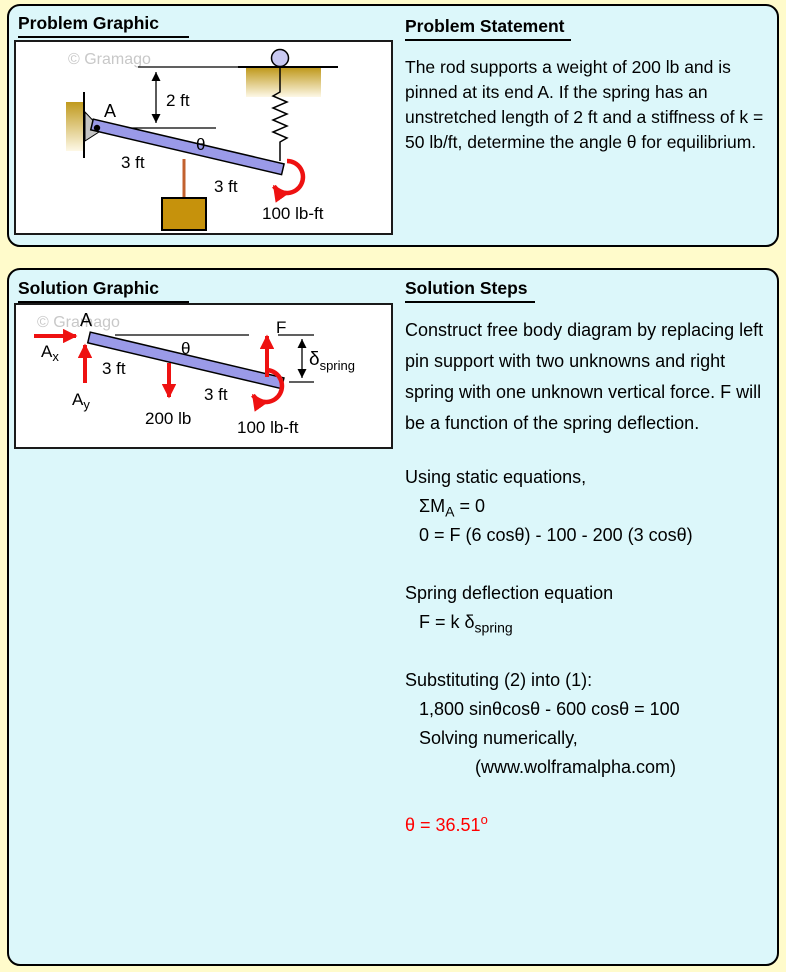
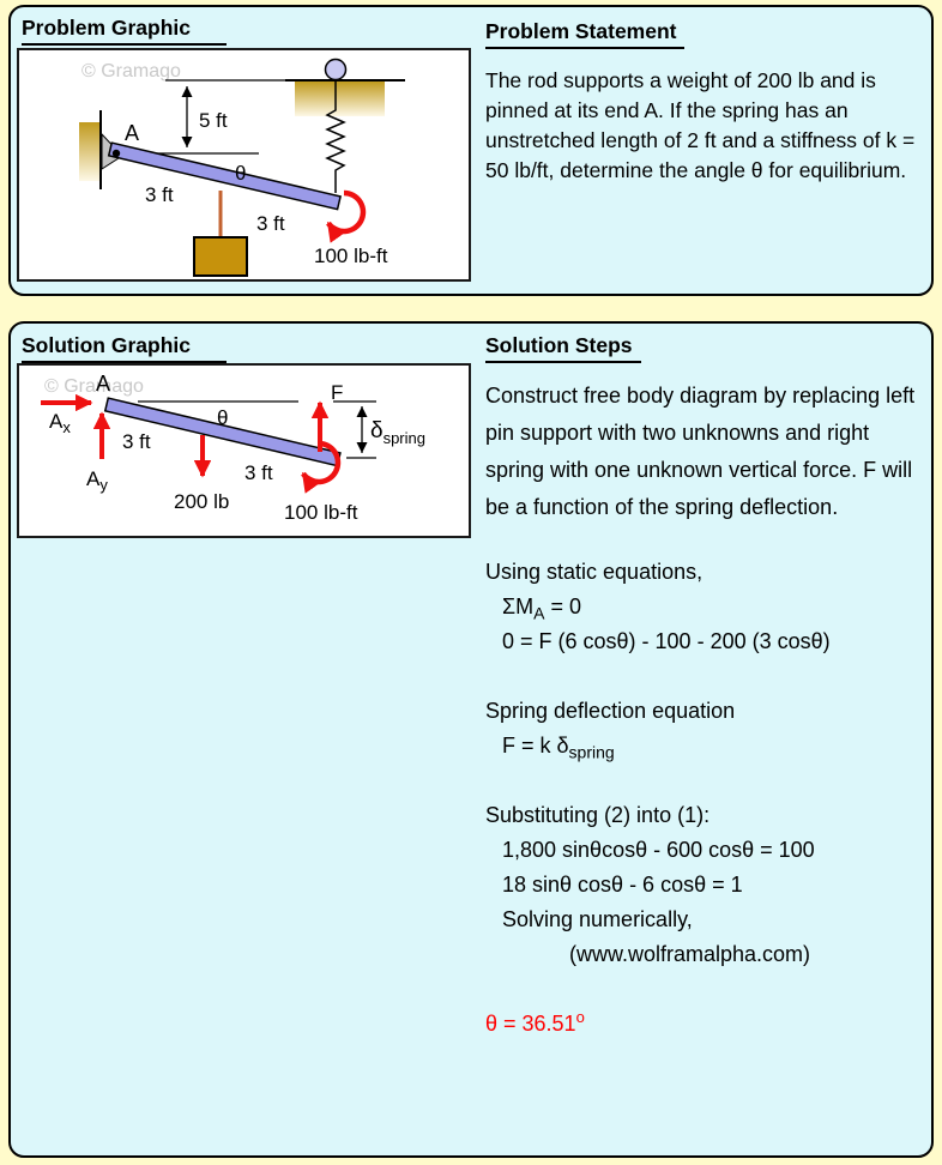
  Problem Graphic
  © Gramago
- 2 ft
+ 5 ft
  A
  θ
  3 ft
  3 ft
  100 lb-ft
  Problem Statement
  The rod supports a weight of 200 lb and is pinned at its end A. If the spring has an unstretched length of 2 ft and a stiffness of k = 50 lb/ft, determine the angle θ for equilibrium.
  Solution Graphic
  © Gramago
  A
  Ax
  Ay
  θ
  3 ft
  3 ft
  200 lb
  F
  δspring
  100 lb-ft
  Solution Steps
  Construct free body diagram by replacing left pin support with two unknowns and right spring with one unknown vertical force. F will be a function of the spring deflection.
  Using static equations,
  ΣMA = 0
  0 = F (6 cosθ) - 100 - 200 (3 cosθ)
  Spring deflection equation
  F = k δspring
  Substituting (2) into (1):
  1,800 sinθcosθ - 600 cosθ = 100
+ 18 sinθ cosθ - 6 cosθ = 1
  Solving numerically,
  (www.wolframalpha.com)
  θ = 36.51o
